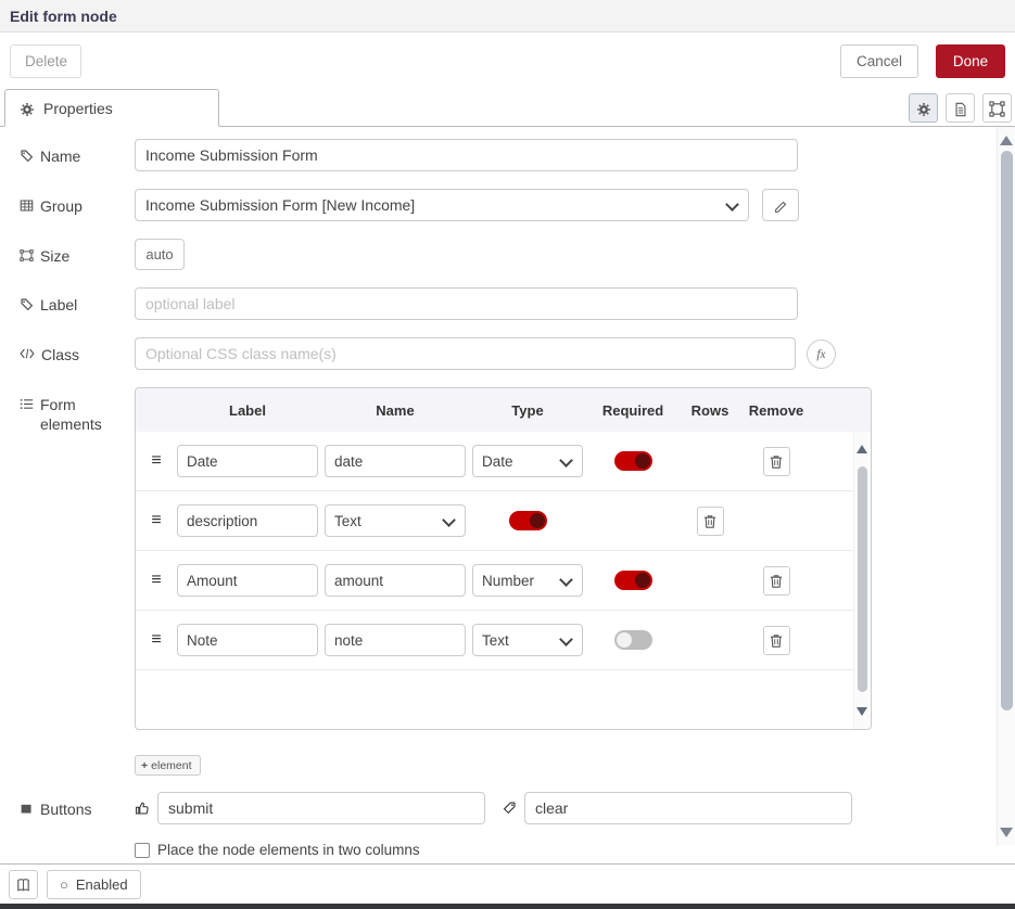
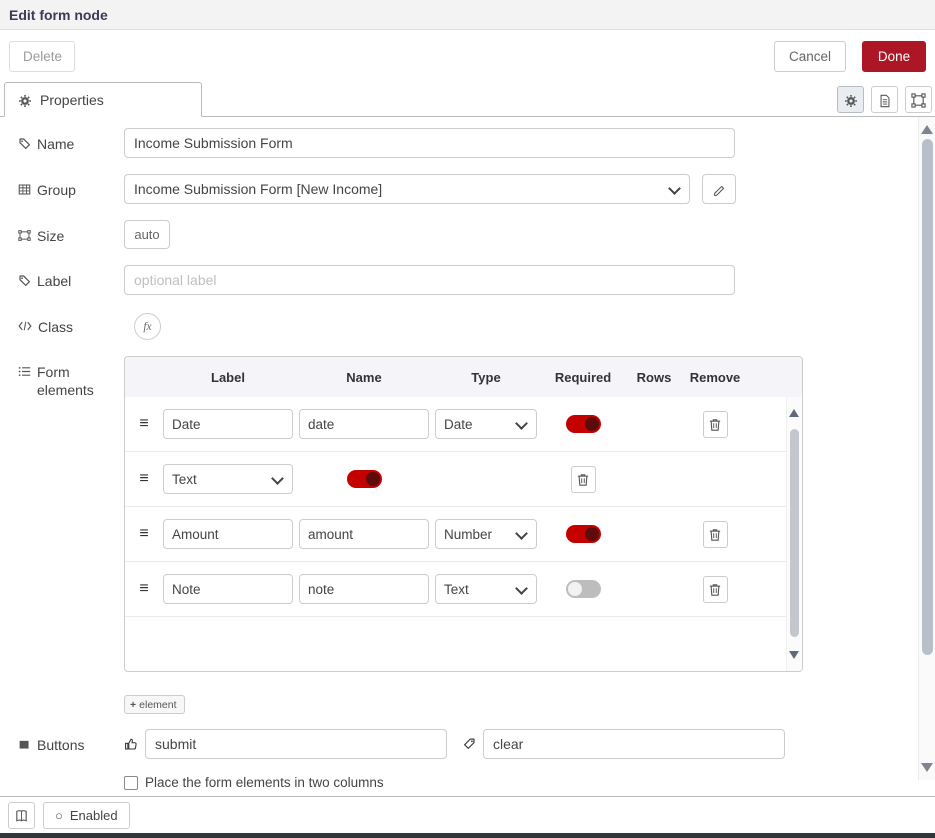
  Edit form node
  Delete
  Cancel
  Done
  Properties
  Name
  Income Submission Form
  Group
  Income Submission Form [New Income]
  Size
  auto
  Label
  optional label
  Class
- Optional CSS class name(s)
  Form elements
  Label
  Name
  Type
  Required
  Rows
  Remove
  Date
  date
  Date
- description
  Text
  Amount
  amount
  Number
  Note
  note
  Text
  element
  Buttons
  submit
  clear
- Place the node elements in two columns
+ Place the form elements in two columns
  Enabled
